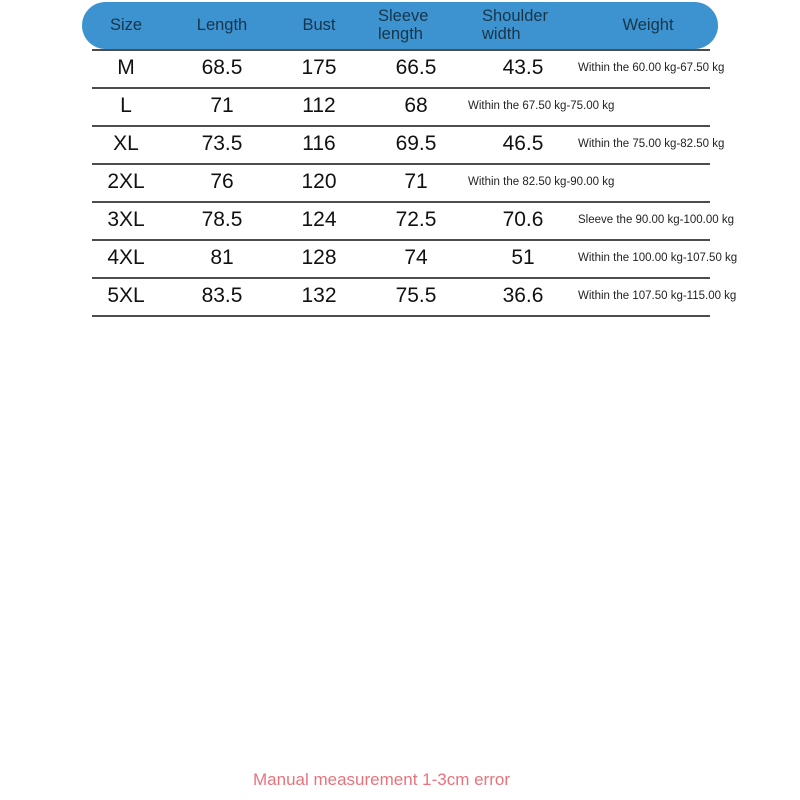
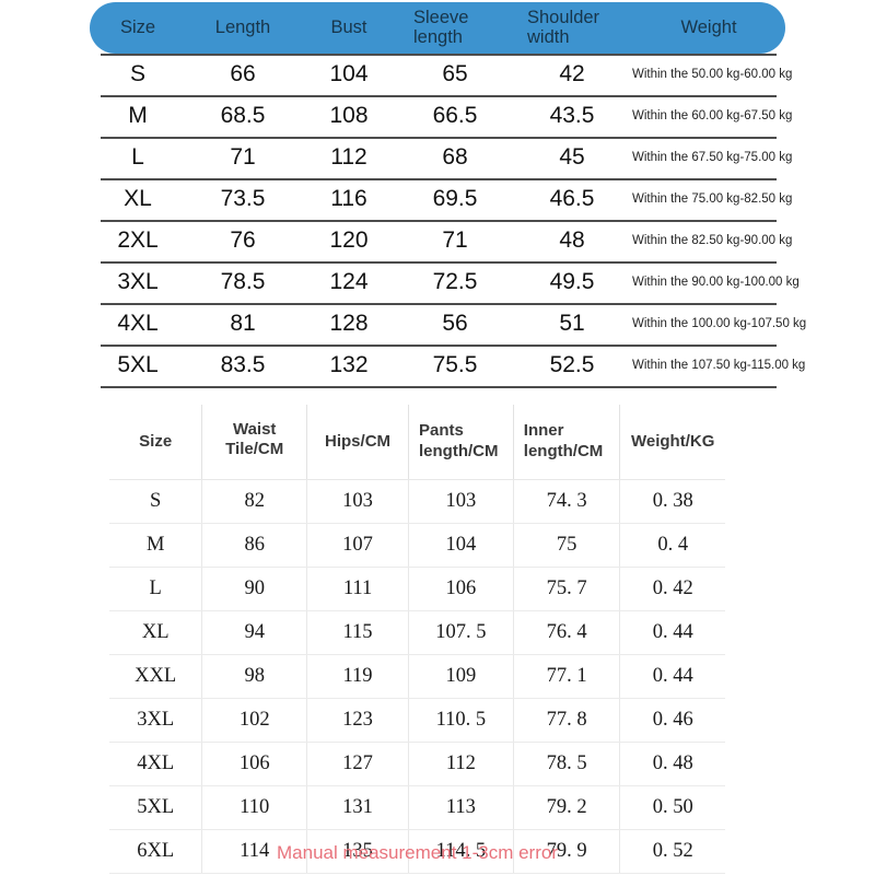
  Size
  Length
  Bust
  Sleeve length
  Shoulder width
  Weight
+ S
+ 66
+ 104
+ 65
+ 42
+ Within the 50.00 kg-60.00 kg
  M
  68.5
- 175
+ 108
  66.5
  43.5
  Within the 60.00 kg-67.50 kg
  L
  71
  112
  68
+ 45
  Within the 67.50 kg-75.00 kg
  XL
  73.5
  116
  69.5
  46.5
  Within the 75.00 kg-82.50 kg
  2XL
  76
  120
  71
+ 48
  Within the 82.50 kg-90.00 kg
  3XL
  78.5
  124
  72.5
- 70.6
+ 49.5
- Sleeve the 90.00 kg-100.00 kg
+ Within the 90.00 kg-100.00 kg
  4XL
  81
  128
- 74
+ 56
  51
  Within the 100.00 kg-107.50 kg
  5XL
  83.5
  132
  75.5
- 36.6
+ 52.5
  Within the 107.50 kg-115.00 kg
+ Size	Waist Tile/CM	Hips/CM	Pants length/CM	Inner length/CM	Weight/KG
+ S	82	103	103	74. 3	0. 38
+ M	86	107	104	75	0. 4
+ L	90	111	106	75. 7	0. 42
+ XL	94	115	107. 5	76. 4	0. 44
+ XXL	98	119	109	77. 1	0. 44
+ 3XL	102	123	110. 5	77. 8	0. 46
+ 4XL	106	127	112	78. 5	0. 48
+ 5XL	110	131	113	79. 2	0. 50
+ 6XL	114	135	114. 5	79. 9	0. 52
  Manual measurement 1-3cm error
